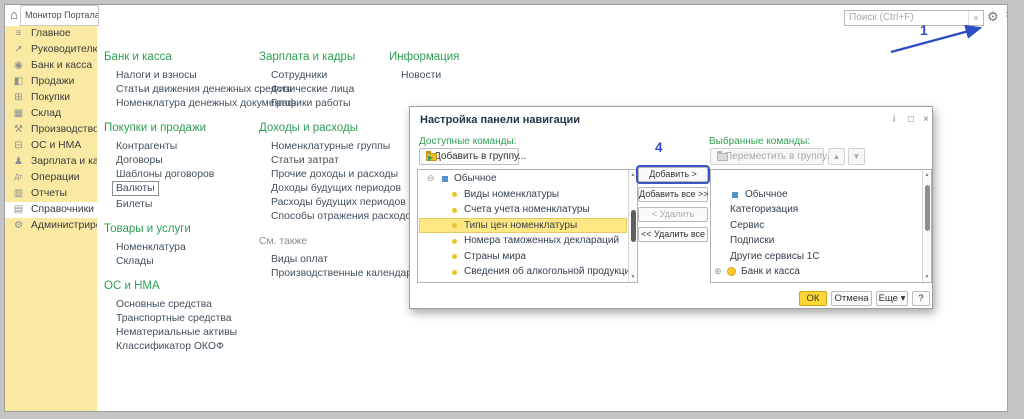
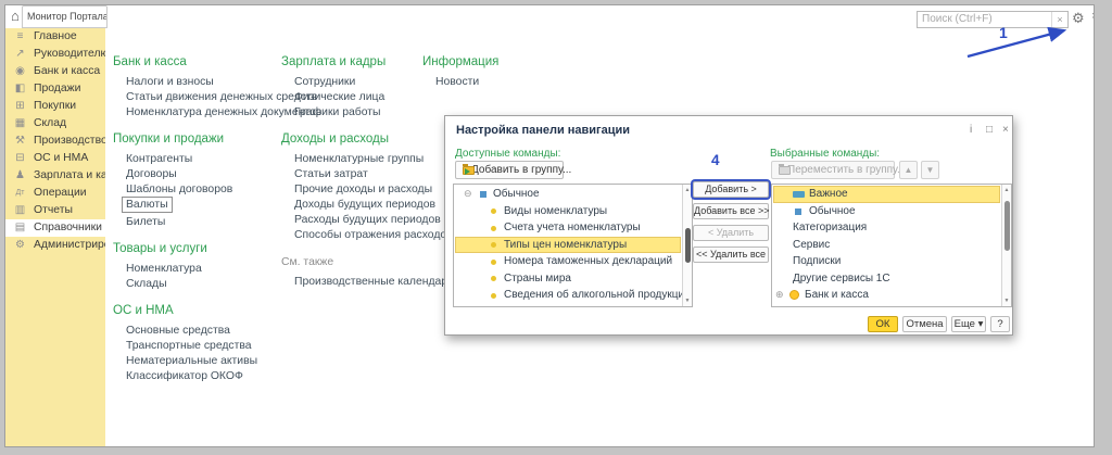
  ⌂
  Монитор Портала
  Поиск (Ctrl+F)
  ×
  ⚙
  ≡
  Главное
  ↗
  Руководителю
  ◉
  Банк и касса
  ◧
  Продажи
  ⊞
  Покупки
  ▦
  Склад
  ⚒
  Производство
  ⊟
  ОС и НМА
  ♟
  Зарплата и ка
  Операции
  ▥
  Отчеты
  ▤
  Справочники
  ⚙
  Банк и касса
  Налоги и взносы
  Статьи движения денежных средств
  Номенклатура денежных документов
  Покупки и продажи
  Контрагенты
  Договоры
  Шаблоны договоров
  Валюты
  Билеты
  Товары и услуги
  Номенклатура
  Склады
  ОС и НМА
  Основные средства
  Транспортные средства
  Нематериальные активы
  Классификатор ОКОФ
  Зарплата и кадры
  Сотрудники
  Физические лица
  Графики работы
  Доходы и расходы
  Номенклатурные группы
  Статьи затрат
  Прочие доходы и расходы
  Доходы будущих периодов
  Расходы будущих периодов
  Способы отражения расход
  См. также
- Виды оплат
  Производственные календа
  Информация
  Новости
  Настройка панели навигации
  i
  □
  ×
  Доступные команды:
  Выбранные команды:
  Добавить в группу...
  4
  Переместить в группу
  ▲
  ▼
  ⊖
  Обычное
  Виды номенклатуры
  Счета учета номенклатуры
  Типы цен номенклатуры
  Номера таможенных деклараций
  Страны мира
  Сведения об алкогольной продукц
  Добавить >
  Добавить все >>
  < Удалить
  << Удалить все
+ Важное
  Обычное
  Категоризация
  Сервис
  Подписки
  Другие сервисы 1С
  ⊕
  Банк и касса
  ОК
  Отмена
  Еще ▾
  ?
  1
